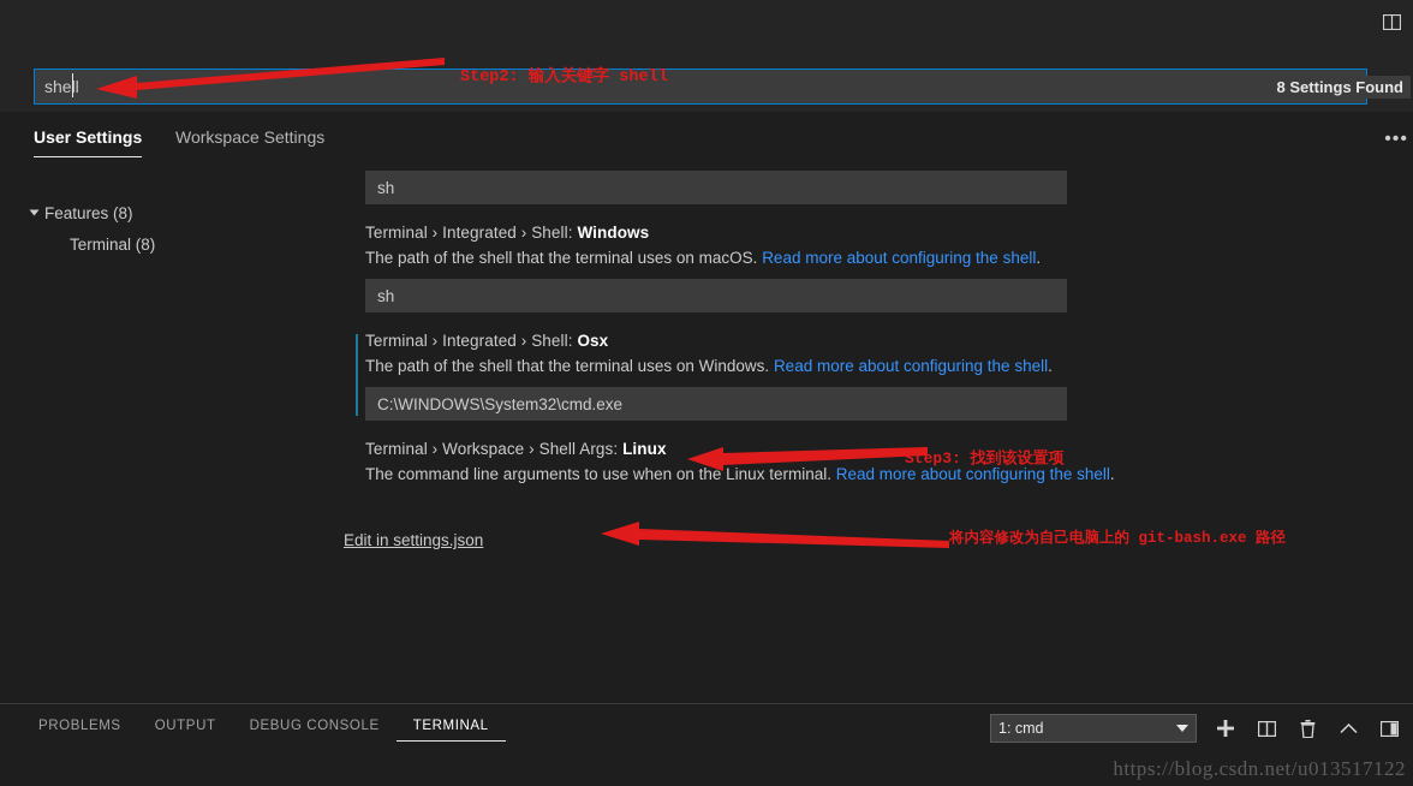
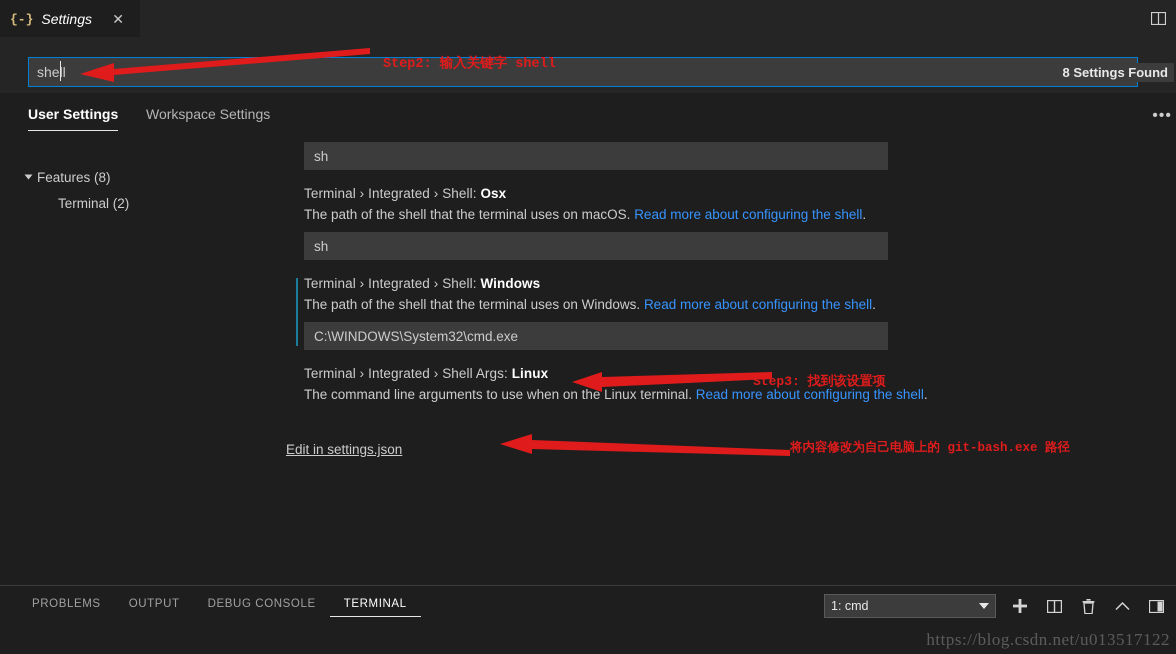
+ {-}
+ Settings
+ ✕
  shell
  8 Settings Found
  User Settings
  Workspace Settings
  •••
  Features (8)
- Terminal (8)
+ Terminal (2)
  sh
- Terminal › Integrated › Shell: Windows
+ Terminal › Integrated › Shell: Osx
  The path of the shell that the terminal uses on macOS. Read more about configuring the shell.
  sh
- Terminal › Integrated › Shell: Osx
+ Terminal › Integrated › Shell: Windows
  The path of the shell that the terminal uses on Windows. Read more about configuring the shell.
  C:\WINDOWS\System32\cmd.exe
- Terminal › Workspace › Shell Args: Linux
+ Terminal › Integrated › Shell Args: Linux
  The command line arguments to use when on the Linux terminal. Read more about configuring the shell.
  Edit in settings.json
  PROBLEMS
  OUTPUT
  DEBUG CONSOLE
  TERMINAL
  1: cmd
  https://blog.csdn.net/u013517122
  Step2: 输入关键字 shell
  Step3: 找到该设置项
  将内容修改为自己电脑上的 git-bash.exe 路径
